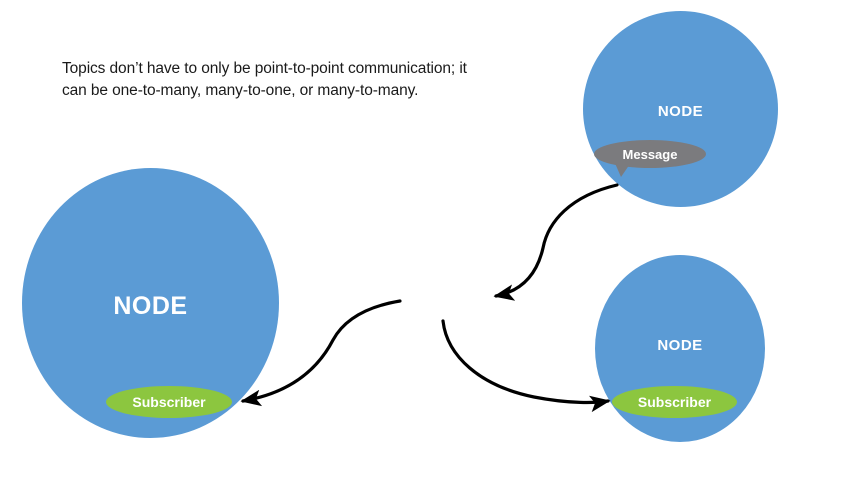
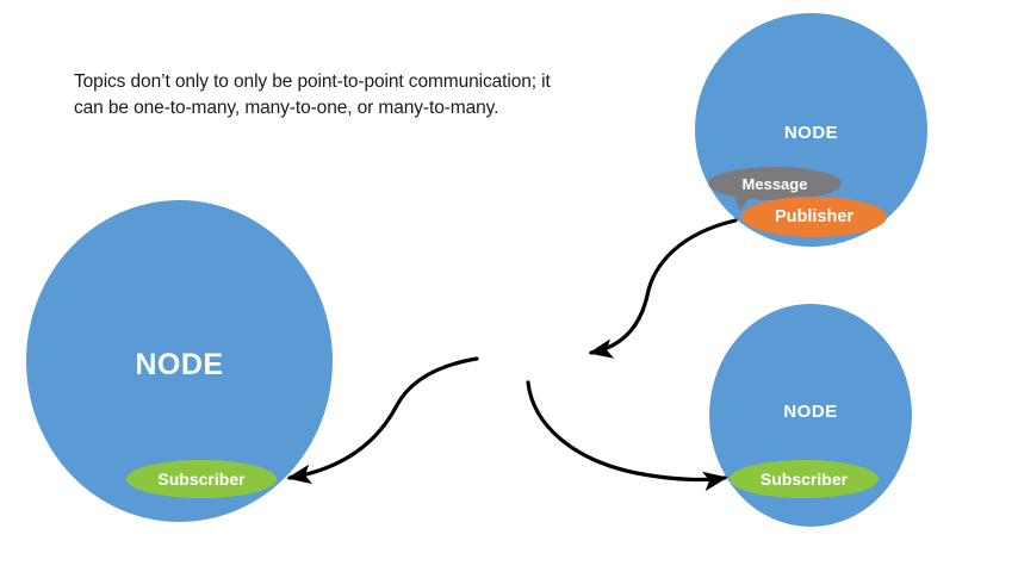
- Topics don’t have to only be point-to-point communication; it can be one-to-many, many-to-one, or many-to-many.
+ Topics don’t only to only be point-to-point communication; it can be one-to-many, many-to-one, or many-to-many.
  NODE
  Subscriber
  NODE
  Message
+ Publisher
  NODE
  Subscriber
